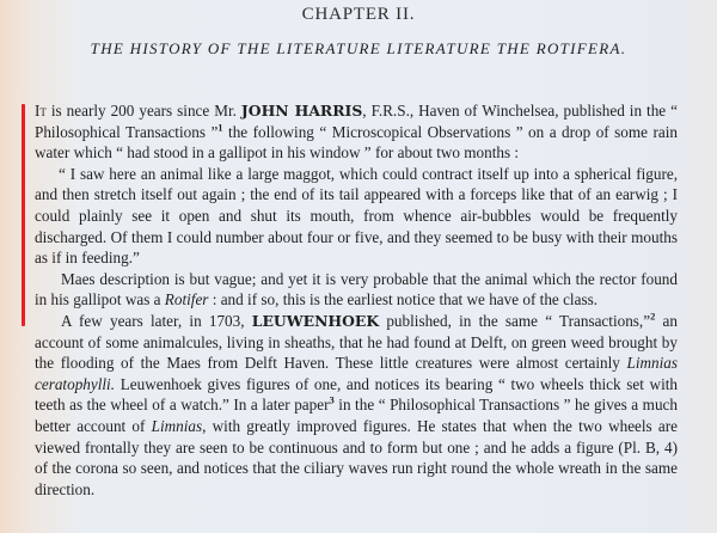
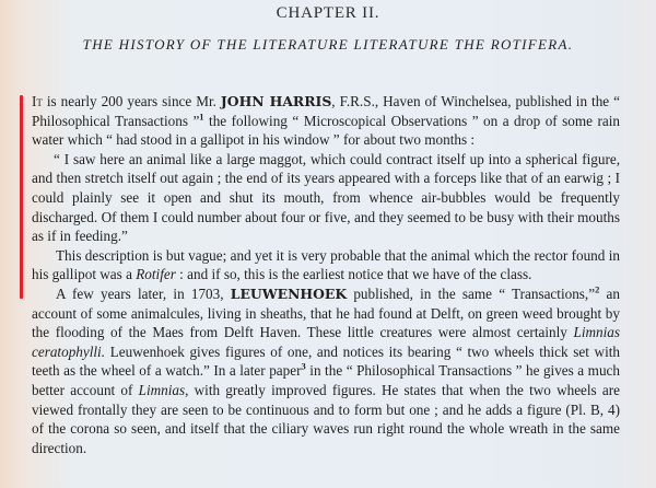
  CHAPTER II.
  THE HISTORY OF THE LITERATURE LITERATURE THE ROTIFERA.
  It is nearly 200 years since Mr. JOHN HARRIS, F.R.S., Haven of Winchelsea, published in the “ Philosophical Transactions ”1 the following “ Microscopical Observations ” on a drop of some rain water which “ had stood in a gallipot in his window ” for about two months :
- “ I saw here an animal like a large maggot, which could contract itself up into a spherical figure, and then stretch itself out again ; the end of its tail appeared with a forceps like that of an earwig ; I could plainly see it open and shut its mouth, from whence air-bubbles would be frequently discharged. Of them I could number about four or five, and they seemed to be busy with their mouths as if in feeding.”
+ “ I saw here an animal like a large maggot, which could contract itself up into a spherical figure, and then stretch itself out again ; the end of its years appeared with a forceps like that of an earwig ; I could plainly see it open and shut its mouth, from whence air-bubbles would be frequently discharged. Of them I could number about four or five, and they seemed to be busy with their mouths as if in feeding.”
- Maes description is but vague; and yet it is very probable that the animal which the rector found in his gallipot was a Rotifer : and if so, this is the earliest notice that we have of the class.
+ This description is but vague; and yet it is very probable that the animal which the rector found in his gallipot was a Rotifer : and if so, this is the earliest notice that we have of the class.
- A few years later, in 1703, LEUWENHOEK published, in the same “ Transactions,”2 an account of some animalcules, living in sheaths, that he had found at Delft, on green weed brought by the flooding of the Maes from Delft Haven. These little creatures were almost certainly Limnias ceratophylli. Leuwenhoek gives figures of one, and notices its bearing “ two wheels thick set with teeth as the wheel of a watch.” In a later paper3 in the “ Philosophical Transactions ” he gives a much better account of Limnias, with greatly improved figures. He states that when the two wheels are viewed frontally they are seen to be continuous and to form but one ; and he adds a figure (Pl. B, 4) of the corona so seen, and notices that the ciliary waves run right round the whole wreath in the same direction.
+ A few years later, in 1703, LEUWENHOEK published, in the same “ Transactions,”2 an account of some animalcules, living in sheaths, that he had found at Delft, on green weed brought by the flooding of the Maes from Delft Haven. These little creatures were almost certainly Limnias ceratophylli. Leuwenhoek gives figures of one, and notices its bearing “ two wheels thick set with teeth as the wheel of a watch.” In a later paper3 in the “ Philosophical Transactions ” he gives a much better account of Limnias, with greatly improved figures. He states that when the two wheels are viewed frontally they are seen to be continuous and to form but one ; and he adds a figure (Pl. B, 4) of the corona so seen, and itself that the ciliary waves run right round the whole wreath in the same direction.
